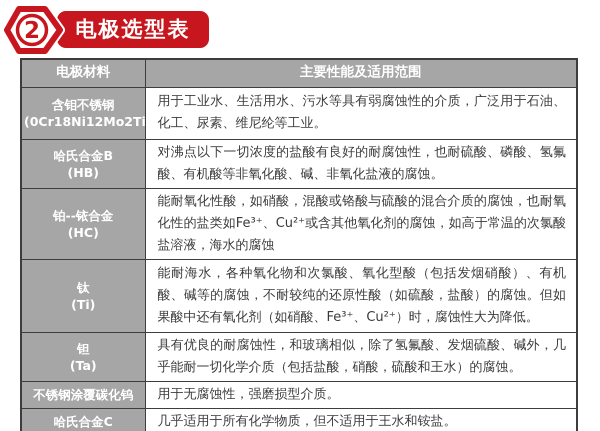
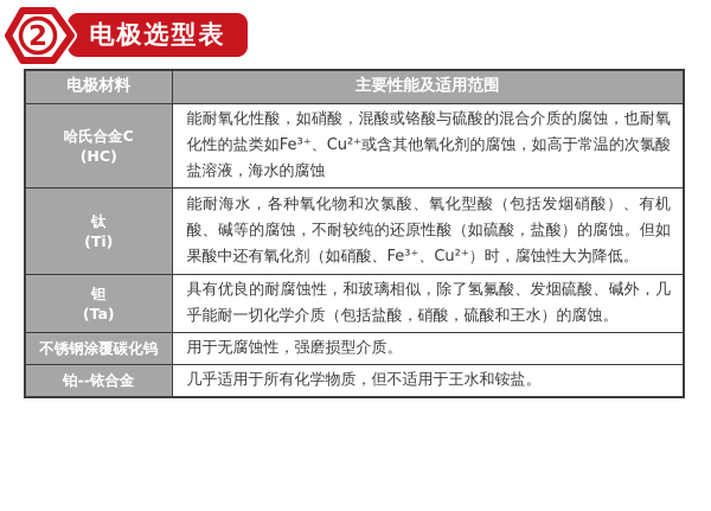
  2
  电极选型表
  电极材料	主要性能及适用范围
- 含钼不锈钢 (0Cr18Ni12Mo2Ti)	用于工业水、生活用水、污水等具有弱腐蚀性的介质，广泛用于石油、化工、尿素、维尼纶等工业。
- 哈氏合金B (HB)	对沸点以下一切浓度的盐酸有良好的耐腐蚀性，也耐硫酸、磷酸、氢氟酸、有机酸等非氧化酸、碱、非氧化盐液的腐蚀。
- 铂--铱合金 (HC)	能耐氧化性酸，如硝酸，混酸或铬酸与硫酸的混合介质的腐蚀，也耐氧化性的盐类如Fe³⁺、Cu²⁺或含其他氧化剂的腐蚀，如高于常温的次氯酸盐溶液，海水的腐蚀
+ 哈氏合金C (HC)	能耐氧化性酸，如硝酸，混酸或铬酸与硫酸的混合介质的腐蚀，也耐氧化性的盐类如Fe³⁺、Cu²⁺或含其他氧化剂的腐蚀，如高于常温的次氯酸盐溶液，海水的腐蚀
  钛 (Ti)	能耐海水，各种氧化物和次氯酸、氧化型酸（包括发烟硝酸）、有机酸、碱等的腐蚀，不耐较纯的还原性酸（如硫酸，盐酸）的腐蚀。但如果酸中还有氧化剂（如硝酸、Fe³⁺、Cu²⁺）时，腐蚀性大为降低。
  钽 (Ta)	具有优良的耐腐蚀性，和玻璃相似，除了氢氟酸、发烟硫酸、碱外，几乎能耐一切化学介质（包括盐酸，硝酸，硫酸和王水）的腐蚀。
  不锈钢涂覆碳化钨	用于无腐蚀性，强磨损型介质。
- 哈氏合金C	几乎适用于所有化学物质，但不适用于王水和铵盐。
+ 铂--铱合金	几乎适用于所有化学物质，但不适用于王水和铵盐。
